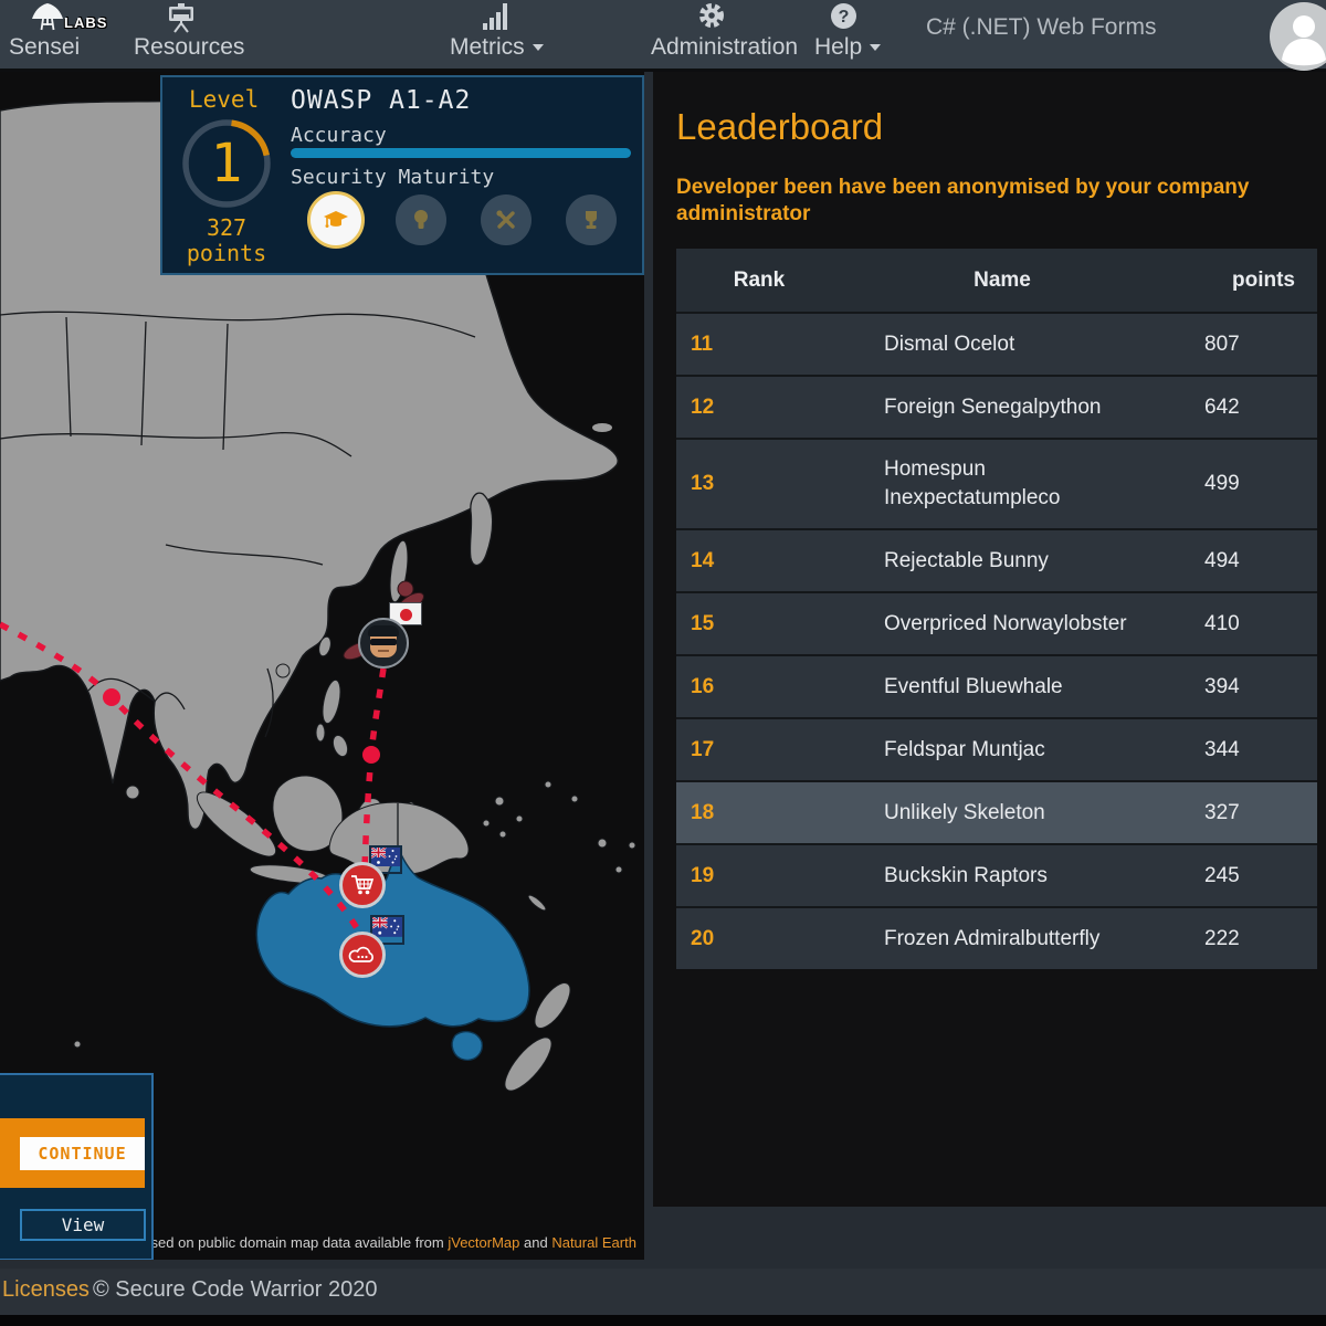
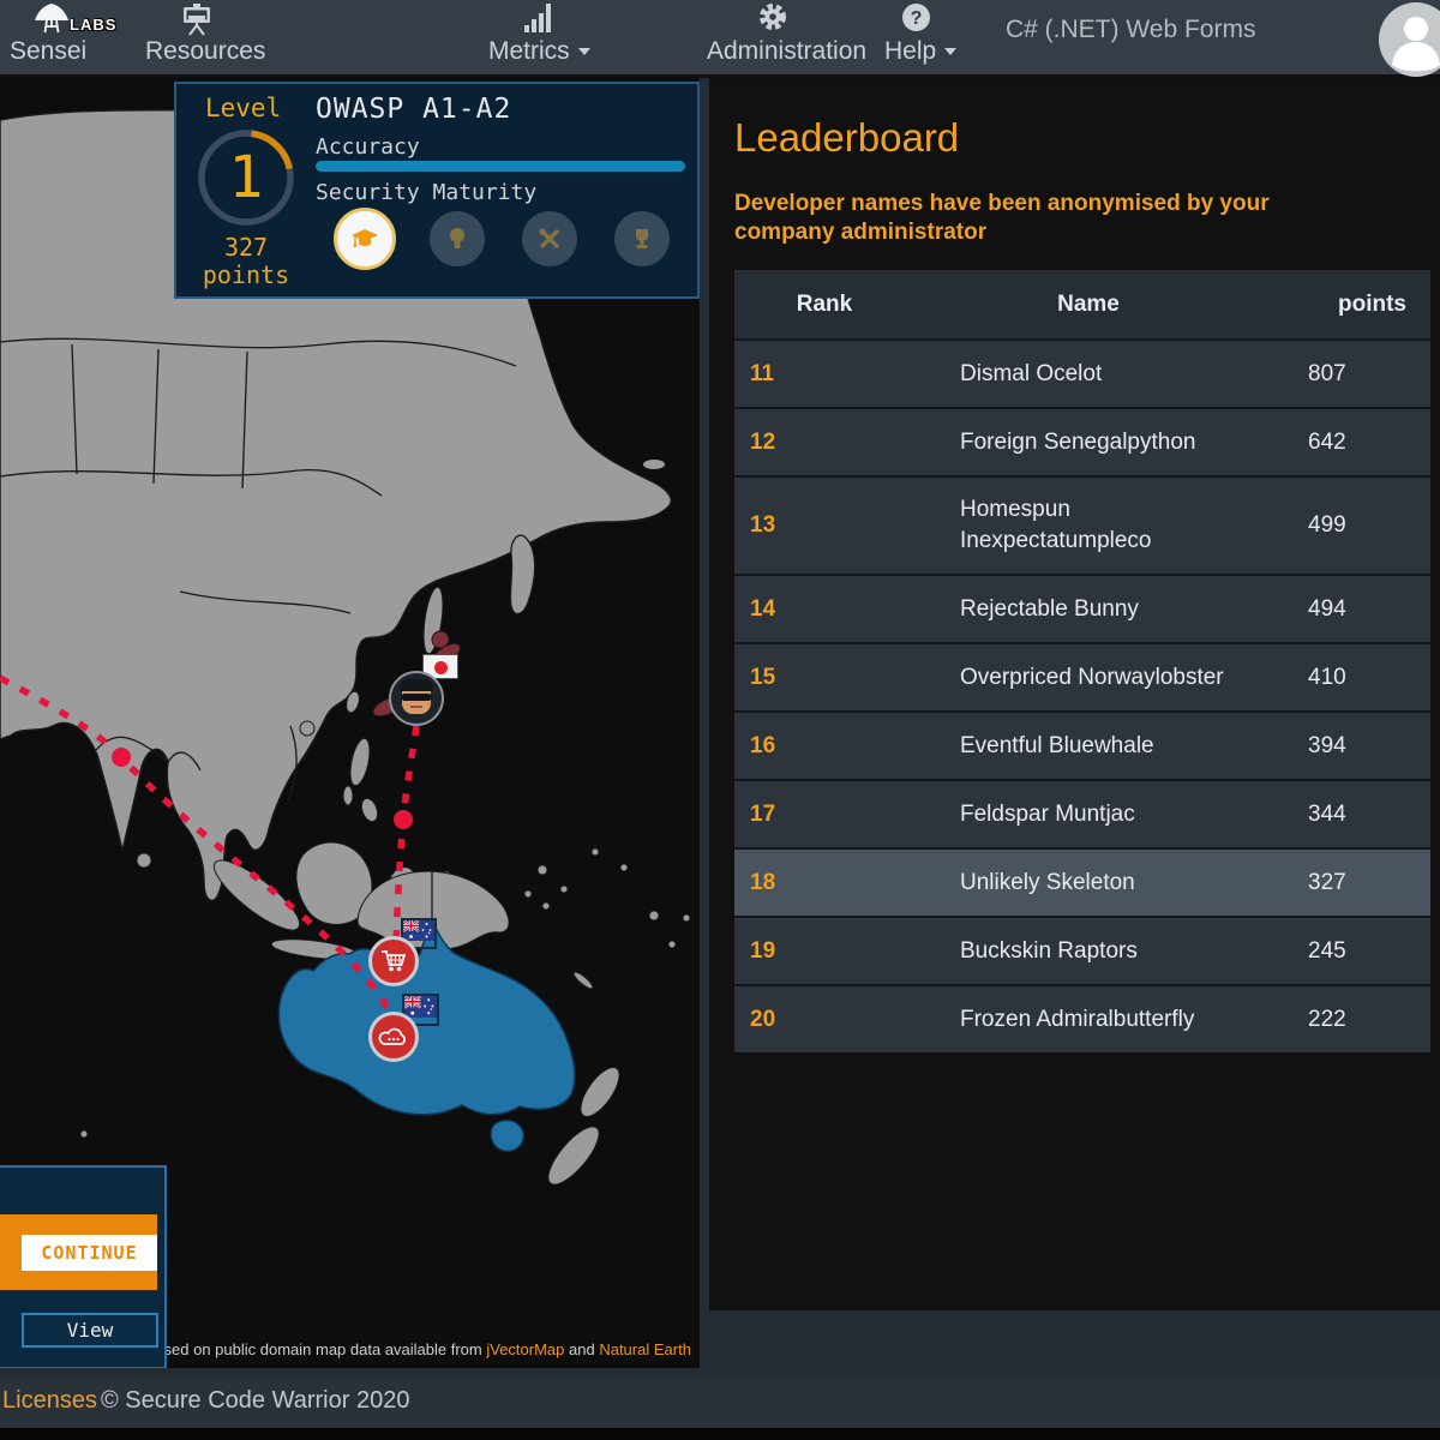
  LABS
  Sensei
  Resources
  Metrics
  Administration
  ?
  Help
  C# (.NET) Web Forms
  Level
  1
  327
  points
  OWASP A1-A2
  Accuracy
  Security Maturity
  sed on public domain map data available from jVectorMap and Natural Earth
  CONTINUE
  View
  Leaderboard
- Developer been have been anonymised by your company administrator
+ Developer names have been anonymised by your company administrator
  Rank
  Name
  points
  11
  Dismal Ocelot
  807
  12
  Foreign Senegalpython
  642
  13
  Homespun Inexpectatumpleco
  499
  14
  Rejectable Bunny
  494
  15
  Overpriced Norwaylobster
  410
  16
  Eventful Bluewhale
  394
  17
  Feldspar Muntjac
  344
  18
  Unlikely Skeleton
  327
  19
  Buckskin Raptors
  245
  20
  Frozen Admiralbutterfly
  222
  Licenses
  © Secure Code Warrior 2020
